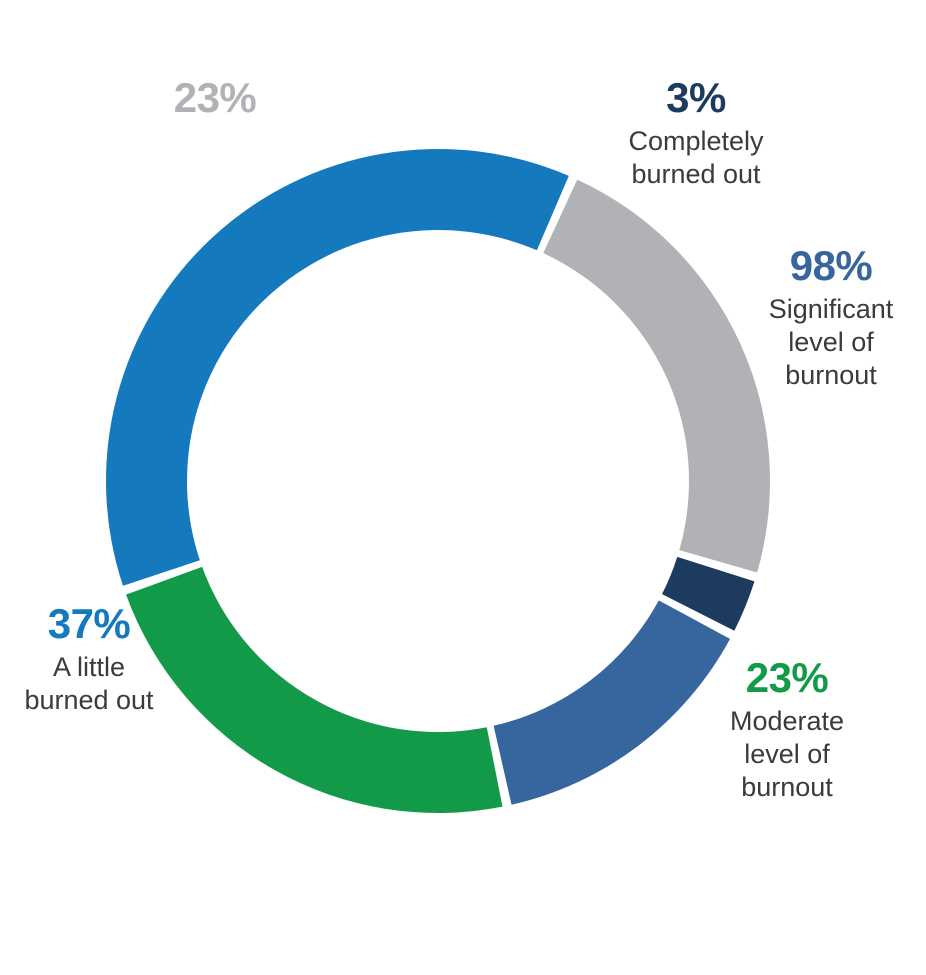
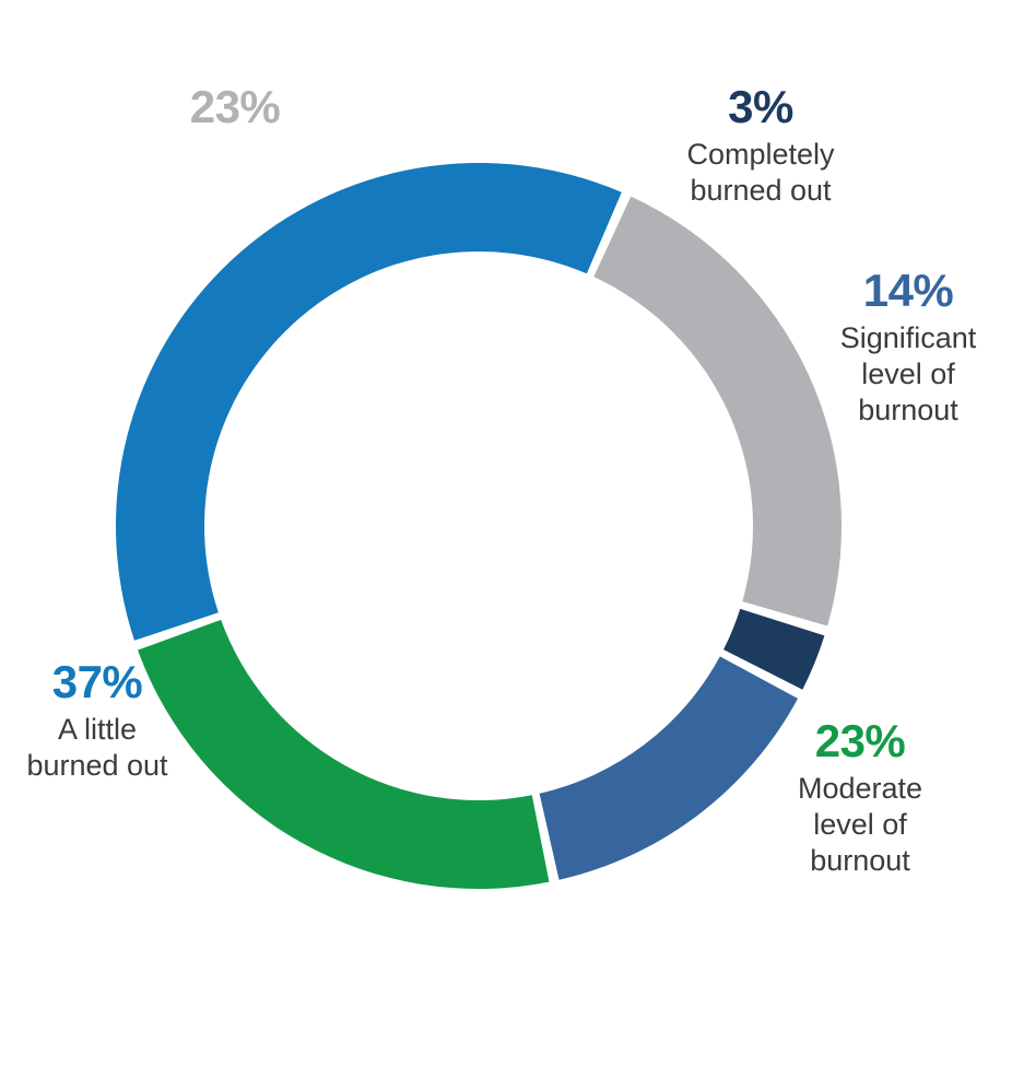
  23%
  3%
  Completely
  burned out
- 98%
+ 14%
  Significant
  level of
  burnout
  23%
  Moderate
  level of
  burnout
  37%
  A little
  burned out
